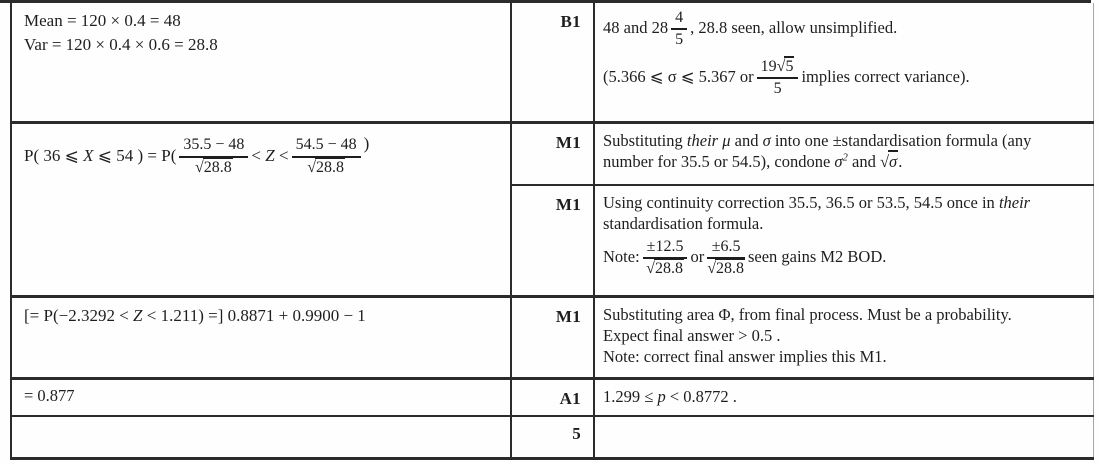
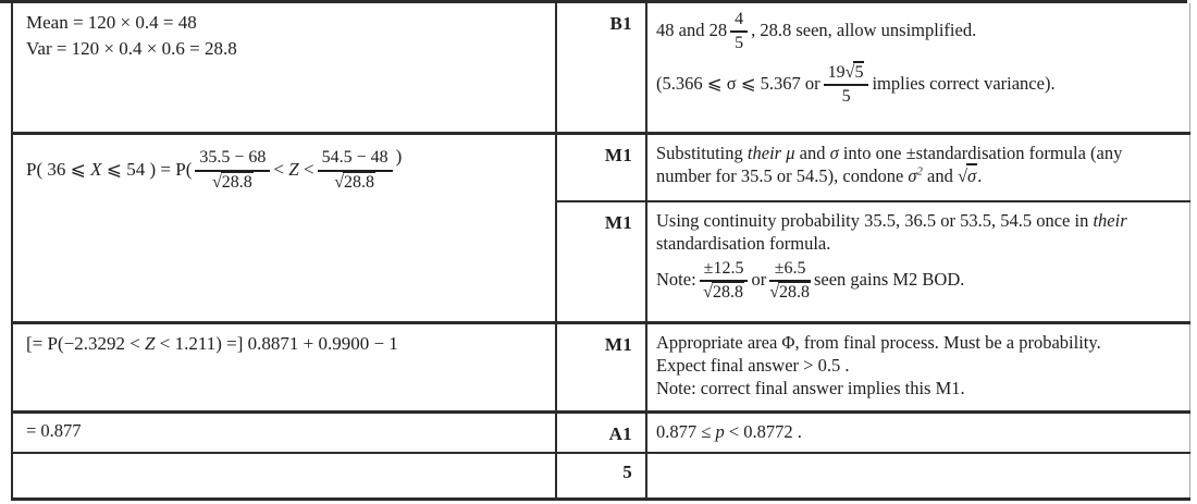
  Mean = 120 × 0.4 = 48 Var = 120 × 0.4 × 0.6 = 28.8	B1	48 and 2845, 28.8 seen, allow unsimplified. (5.366 ⩽ σ ⩽ 5.367 or19√55implies correct variance).
- P( 36 ⩽ X ⩽ 54 ) = P(35.5 − 48√28.8< Z <54.5 − 48√28.8)	M1	Substituting their μ and σ into one ±standardisation formula (any number for 35.5 or 54.5), condone σ2 and √σ.
+ P( 36 ⩽ X ⩽ 54 ) = P(35.5 − 68√28.8< Z <54.5 − 48√28.8)	M1	Substituting their μ and σ into one ±standardisation formula (any number for 35.5 or 54.5), condone σ2 and √σ.
- M1	Using continuity correction 35.5, 36.5 or 53.5, 54.5 once in their standardisation formula. Note:±12.5√28.8or±6.5√28.8seen gains M2 BOD.
+ M1	Using continuity probability 35.5, 36.5 or 53.5, 54.5 once in their standardisation formula. Note:±12.5√28.8or±6.5√28.8seen gains M2 BOD.
- [= P(−2.3292 < Z < 1.211) =] 0.8871 + 0.9900 − 1	M1	Substituting area Φ, from final process. Must be a probability. Expect final answer > 0.5 . Note: correct final answer implies this M1.
+ [= P(−2.3292 < Z < 1.211) =] 0.8871 + 0.9900 − 1	M1	Appropriate area Φ, from final process. Must be a probability. Expect final answer > 0.5 . Note: correct final answer implies this M1.
- = 0.877	A1	1.299 ≤ p < 0.8772 .
+ = 0.877	A1	0.877 ≤ p < 0.8772 .
  	5
